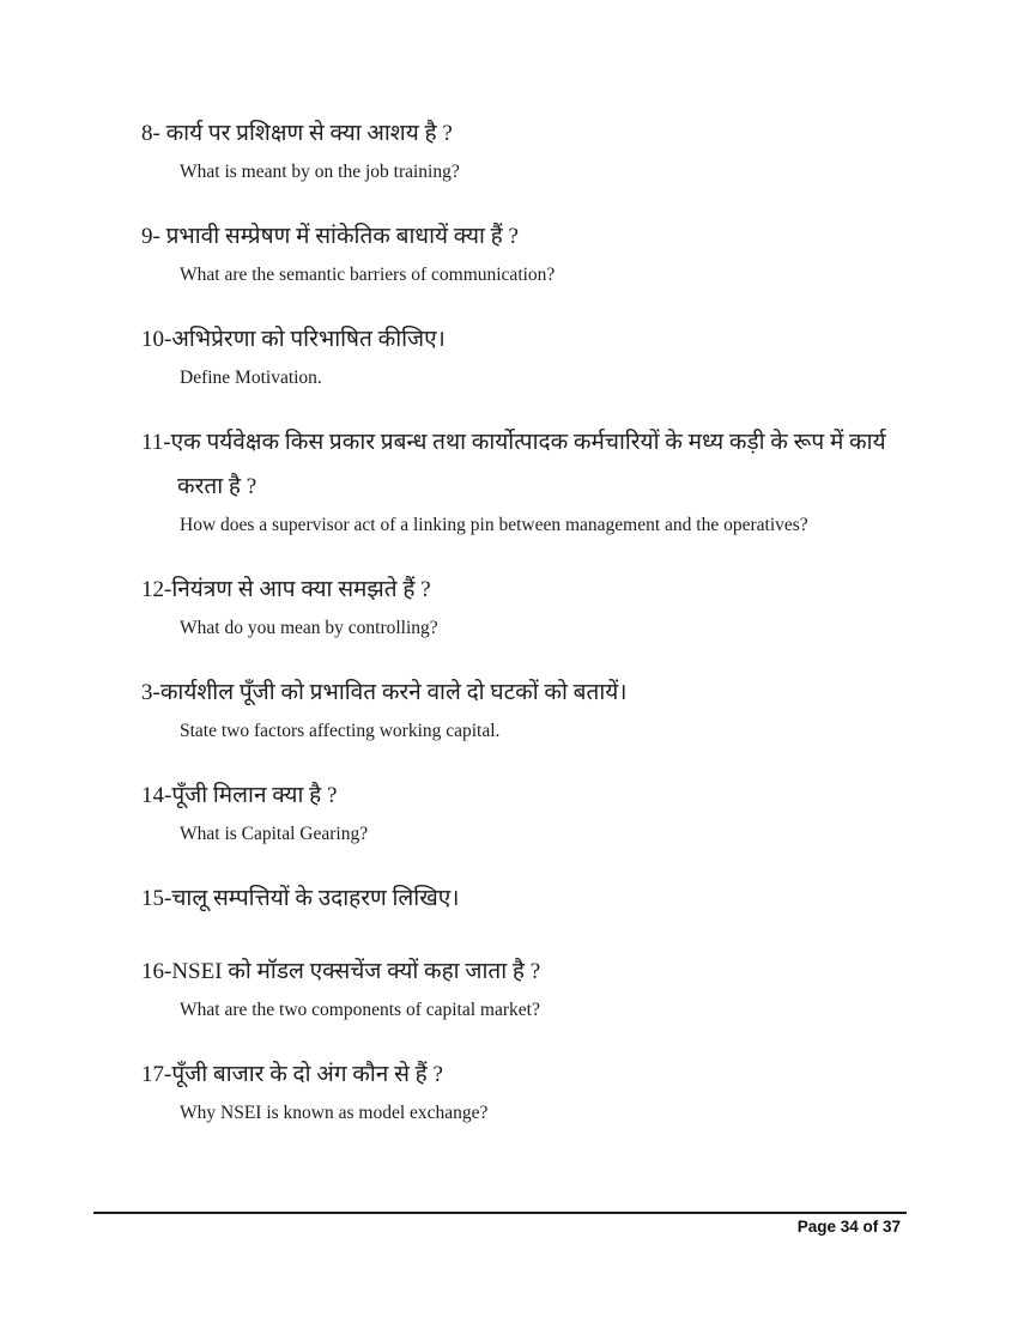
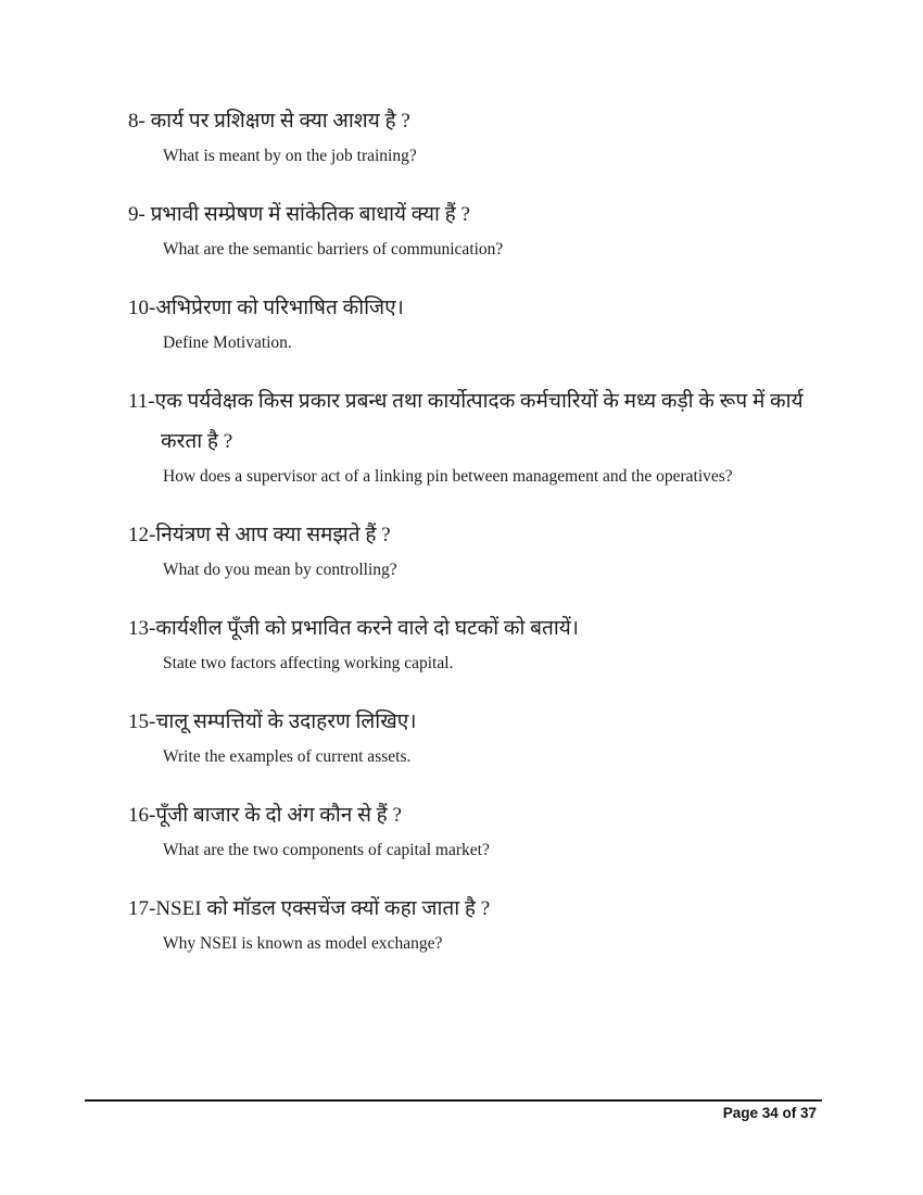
  8- कार्य पर प्रशिक्षण से क्या आशय है ?
  What is meant by on the job training?
  9- प्रभावी सम्प्रेषण में सांकेतिक बाधायें क्या हैं ?
  What are the semantic barriers of communication?
  10-अभिप्रेरणा को परिभाषित कीजिए।
  Define Motivation.
  11-एक पर्यवेक्षक किस प्रकार प्रबन्ध तथा कार्योत्पादक कर्मचारियों के मध्य कड़ी के रूप में कार्य करता है ?
  How does a supervisor act of a linking pin between management and the operatives?
  12-नियंत्रण से आप क्या समझते हैं ?
  What do you mean by controlling?
- 3-कार्यशील पूँजी को प्रभावित करने वाले दो घटकों को बतायें।
+ 13-कार्यशील पूँजी को प्रभावित करने वाले दो घटकों को बतायें।
  State two factors affecting working capital.
- 14-पूँजी मिलान क्या है ?
- What is Capital Gearing?
  15-चालू सम्पत्तियों के उदाहरण लिखिए।
+ Write the examples of current assets.
- 16-NSEI को मॉडल एक्सचेंज क्यों कहा जाता है ?
+ 16-पूँजी बाजार के दो अंग कौन से हैं ?
  What are the two components of capital market?
- 17-पूँजी बाजार के दो अंग कौन से हैं ?
+ 17-NSEI को मॉडल एक्सचेंज क्यों कहा जाता है ?
  Why NSEI is known as model exchange?
  Page 34 of 37
